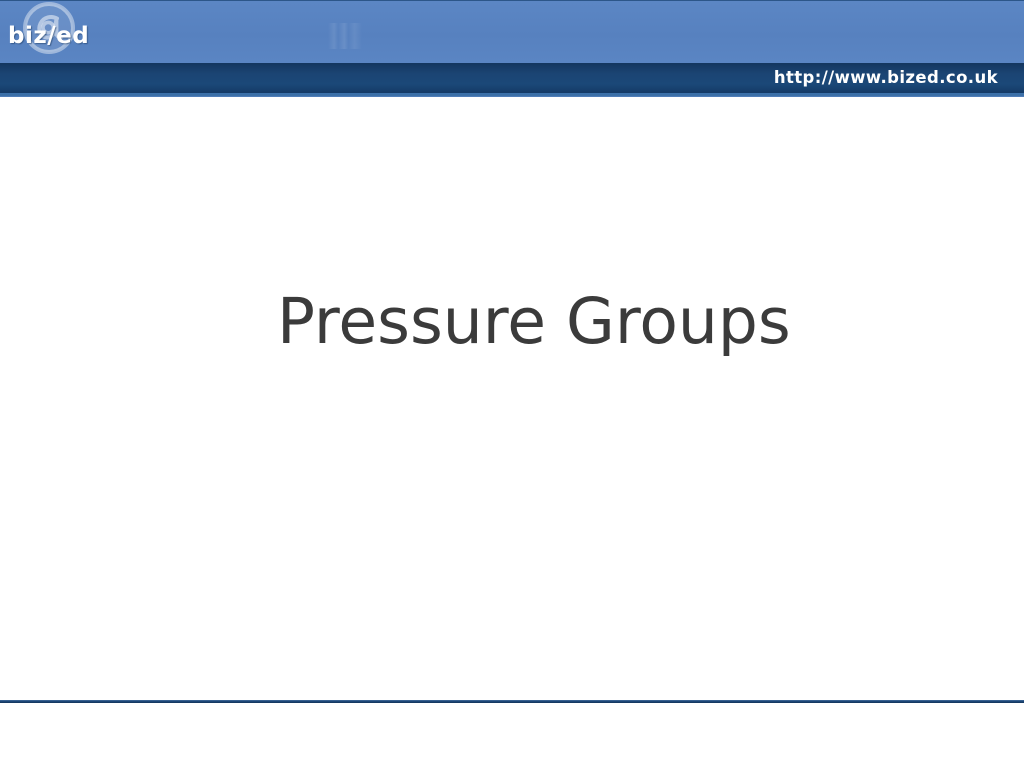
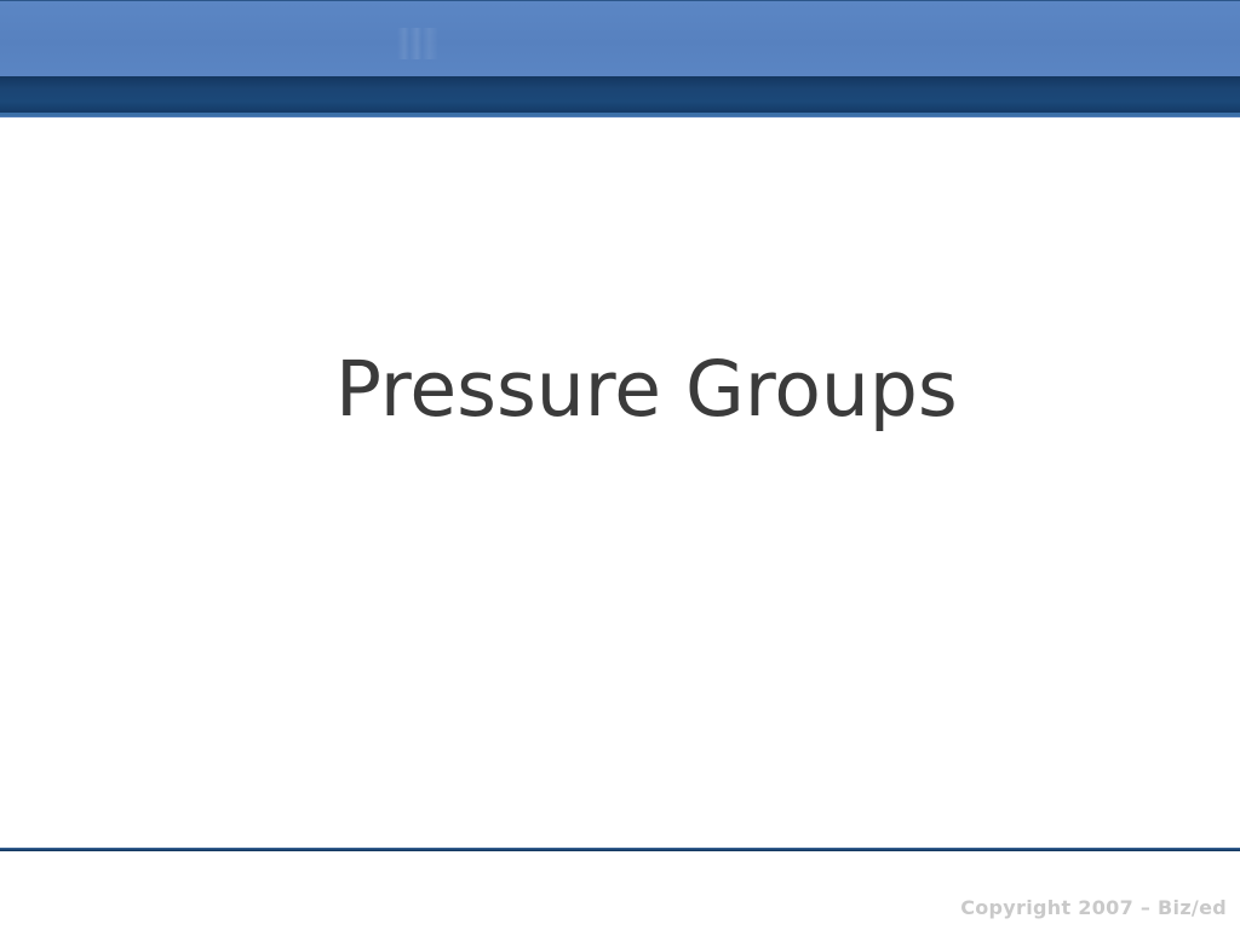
- biz/ed
- http://www.bized.co.uk
  Pressure Groups
+ Copyright 2007 – Biz/ed
